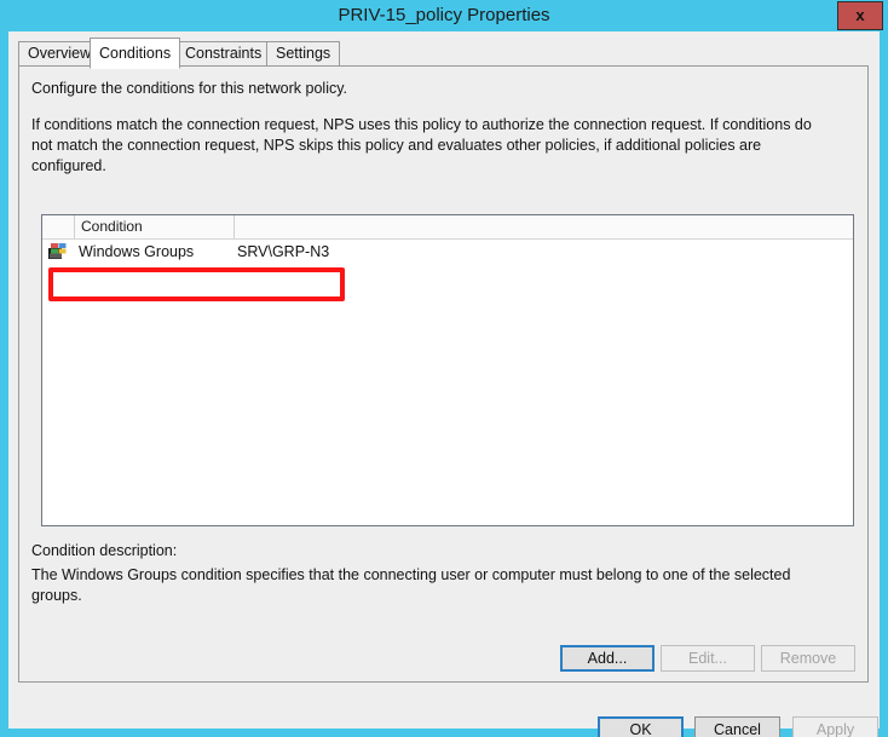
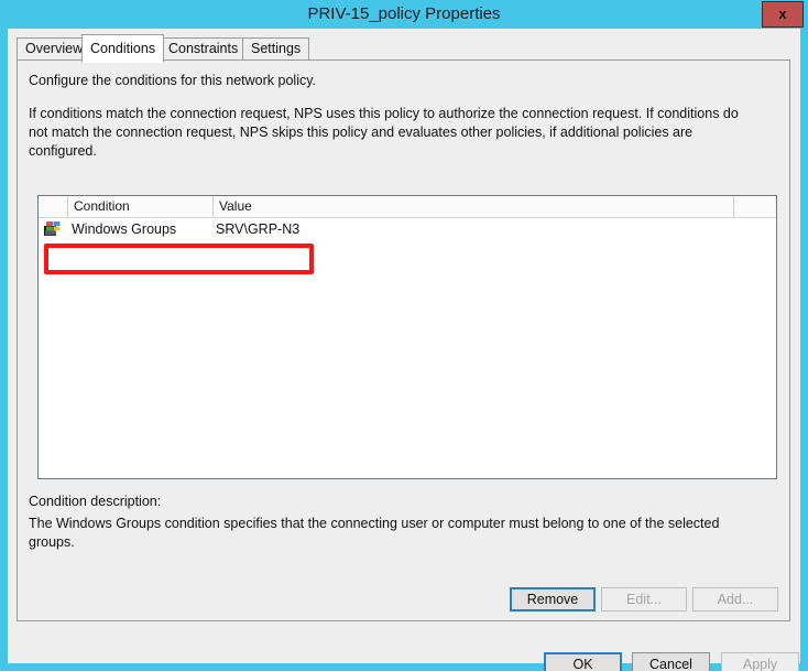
  PRIV-15_policy Properties
  x
  Overview
  Conditions
  Constraints
  Settings
  Configure the conditions for this network policy.
  If conditions match the connection request, NPS uses this policy to authorize the connection request. If conditions do not match the connection request, NPS skips this policy and evaluates other policies, if additional policies are configured.
  Condition
+ Value
  Windows Groups
  SRV\GRP-N3
  Condition description:
  The Windows Groups condition specifies that the connecting user or computer must belong to one of the selected groups.
- Add...
+ Remove
  Edit...
- Remove
+ Add...
  OK
  Cancel
  Apply
